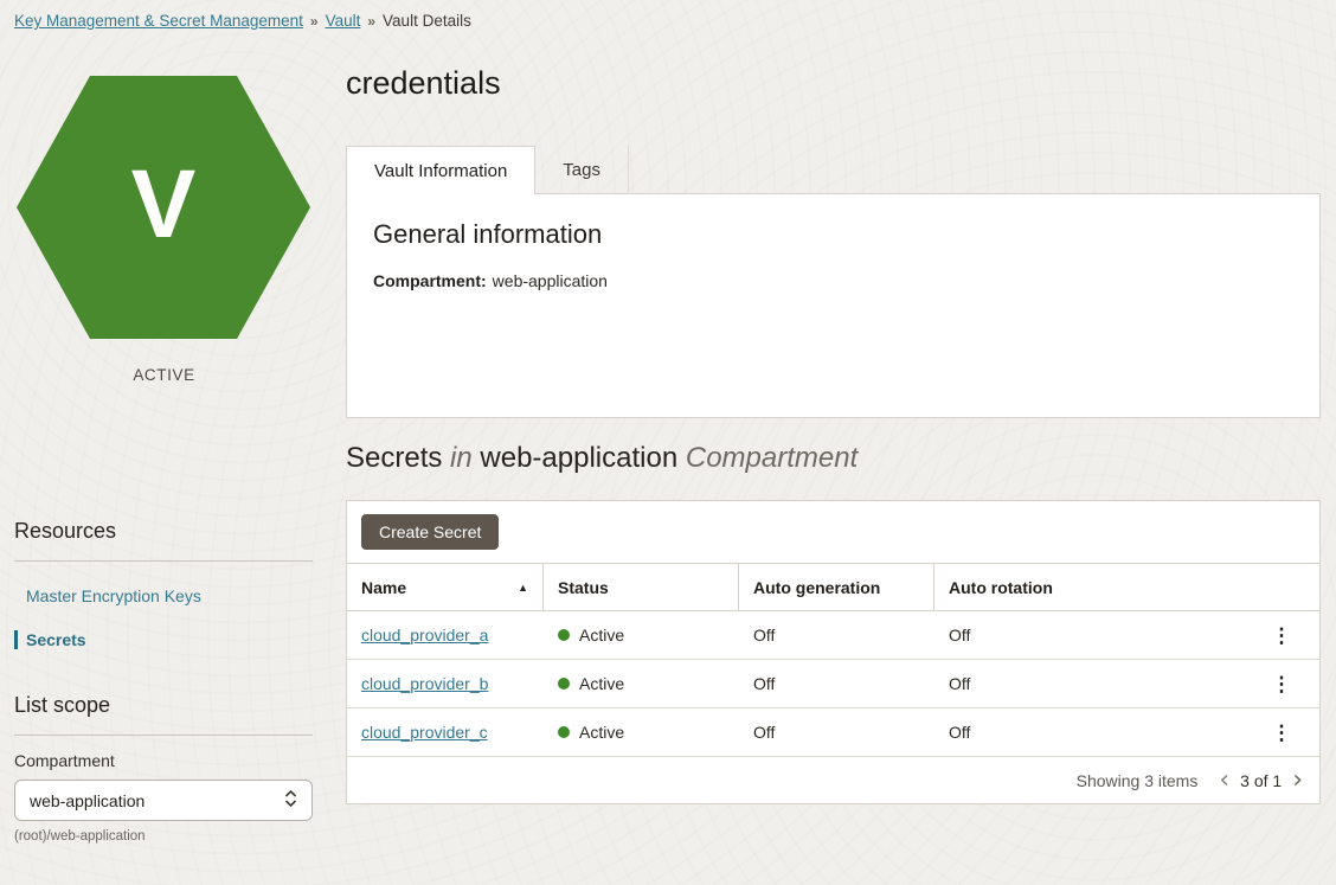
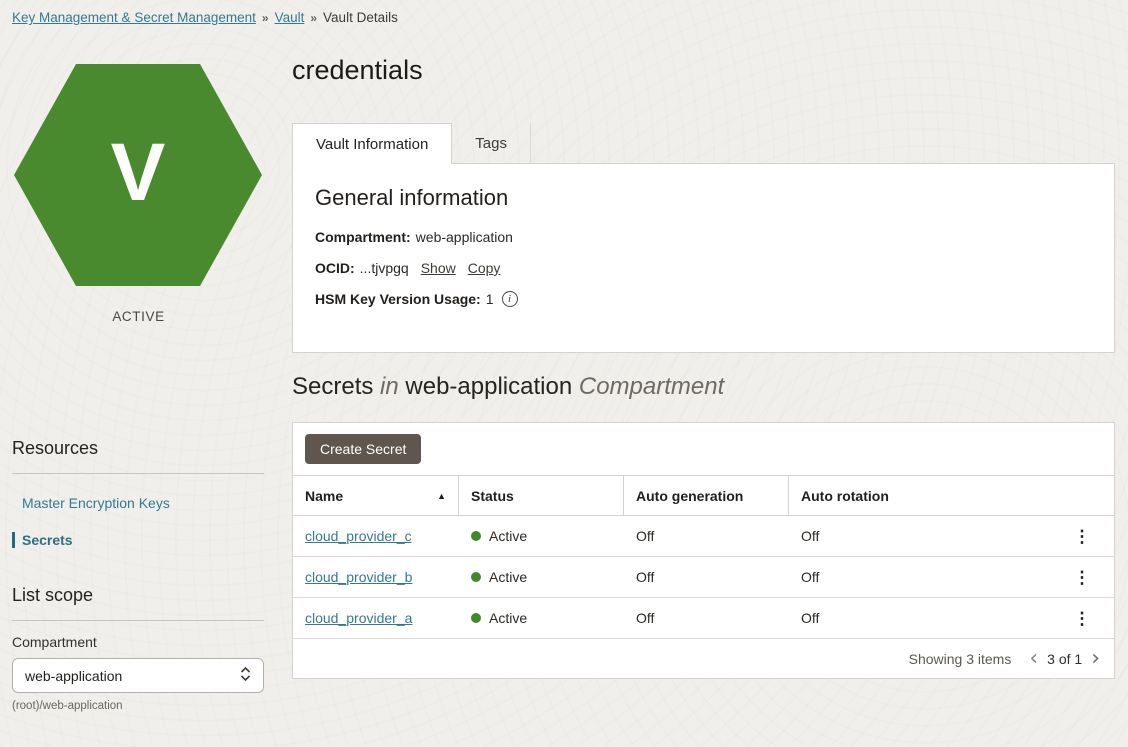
  Key Management & Secret Management
  »
  Vault
  »
  Vault Details
  V
  ACTIVE
  Resources
  Master Encryption Keys
  Secrets
  List scope
  Compartment
  web-application
  (root)/web-application
  credentials
  Vault Information
  Tags
  General information
  Compartment:
  web-application
+ OCID:
+ ...tjvpgq
+ Show
+ Copy
+ HSM Key Version Usage:
+ 1
+ i
  Secrets in web-application Compartment
  Create Secret
  Name
  ▲
  Status
  Auto generation
  Auto rotation
- cloud_provider_a
+ cloud_provider_c
  Active
  Off
  Off
  ⋮
  cloud_provider_b
  Active
  Off
  Off
  ⋮
- cloud_provider_c
+ cloud_provider_a
  Active
  Off
  Off
  ⋮
  Showing 3 items
  ‹
  3 of 1
  ›
